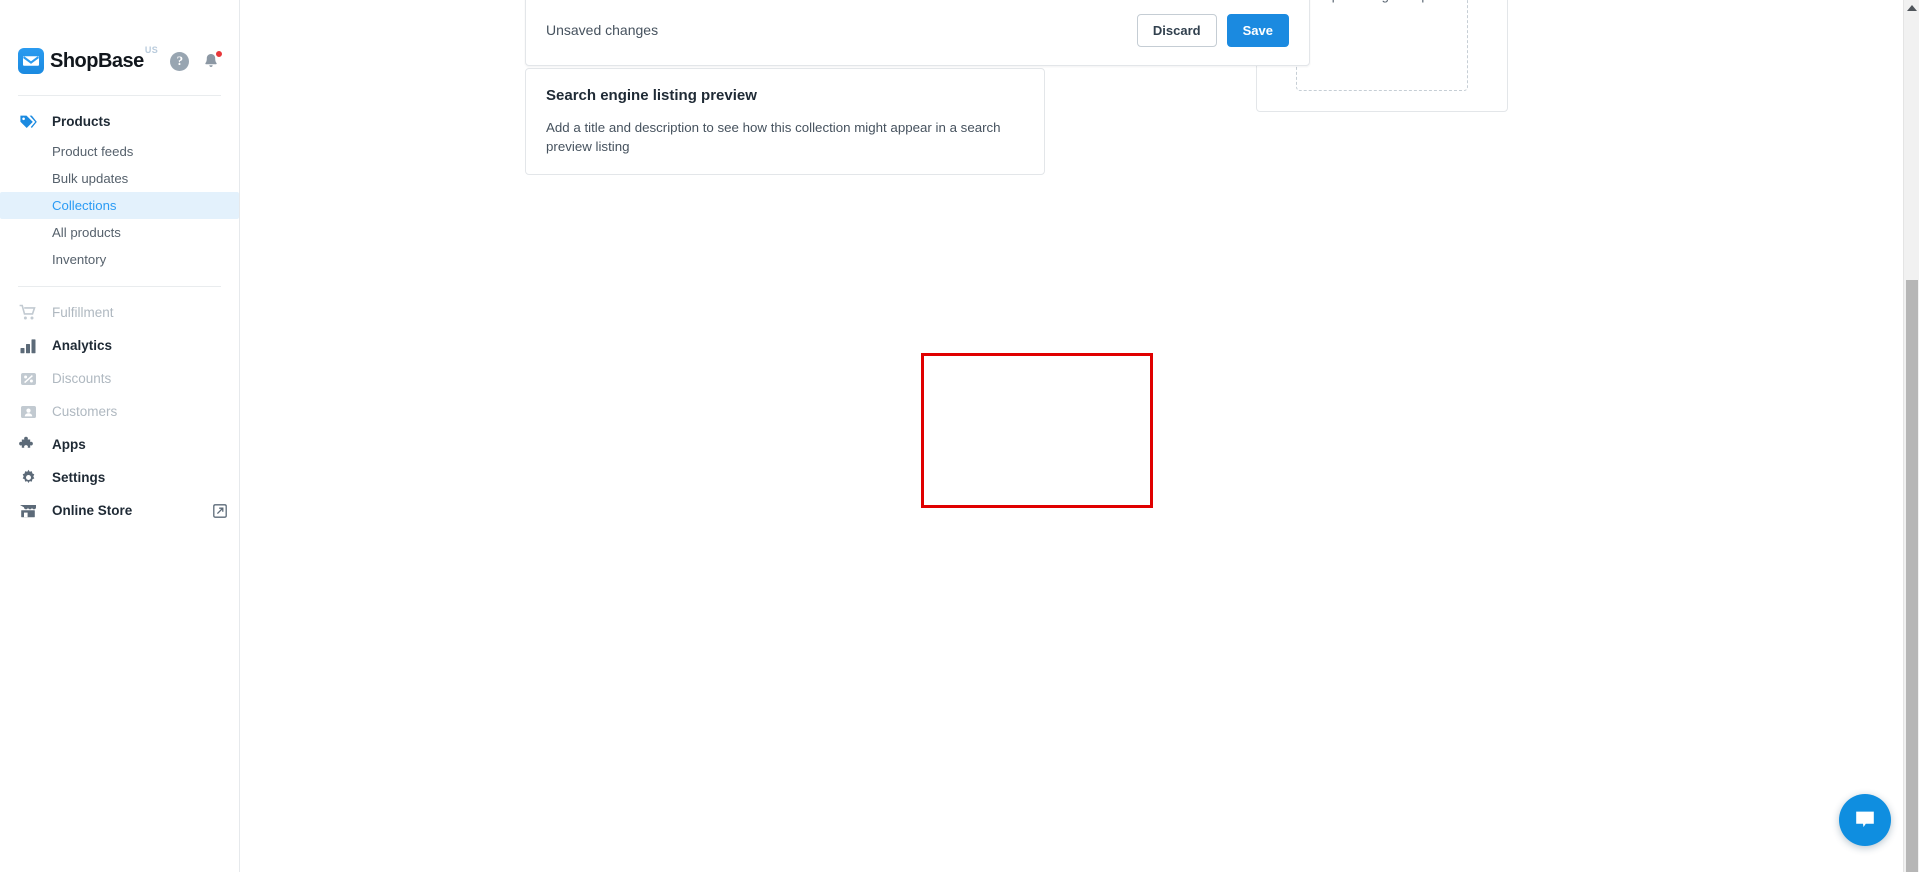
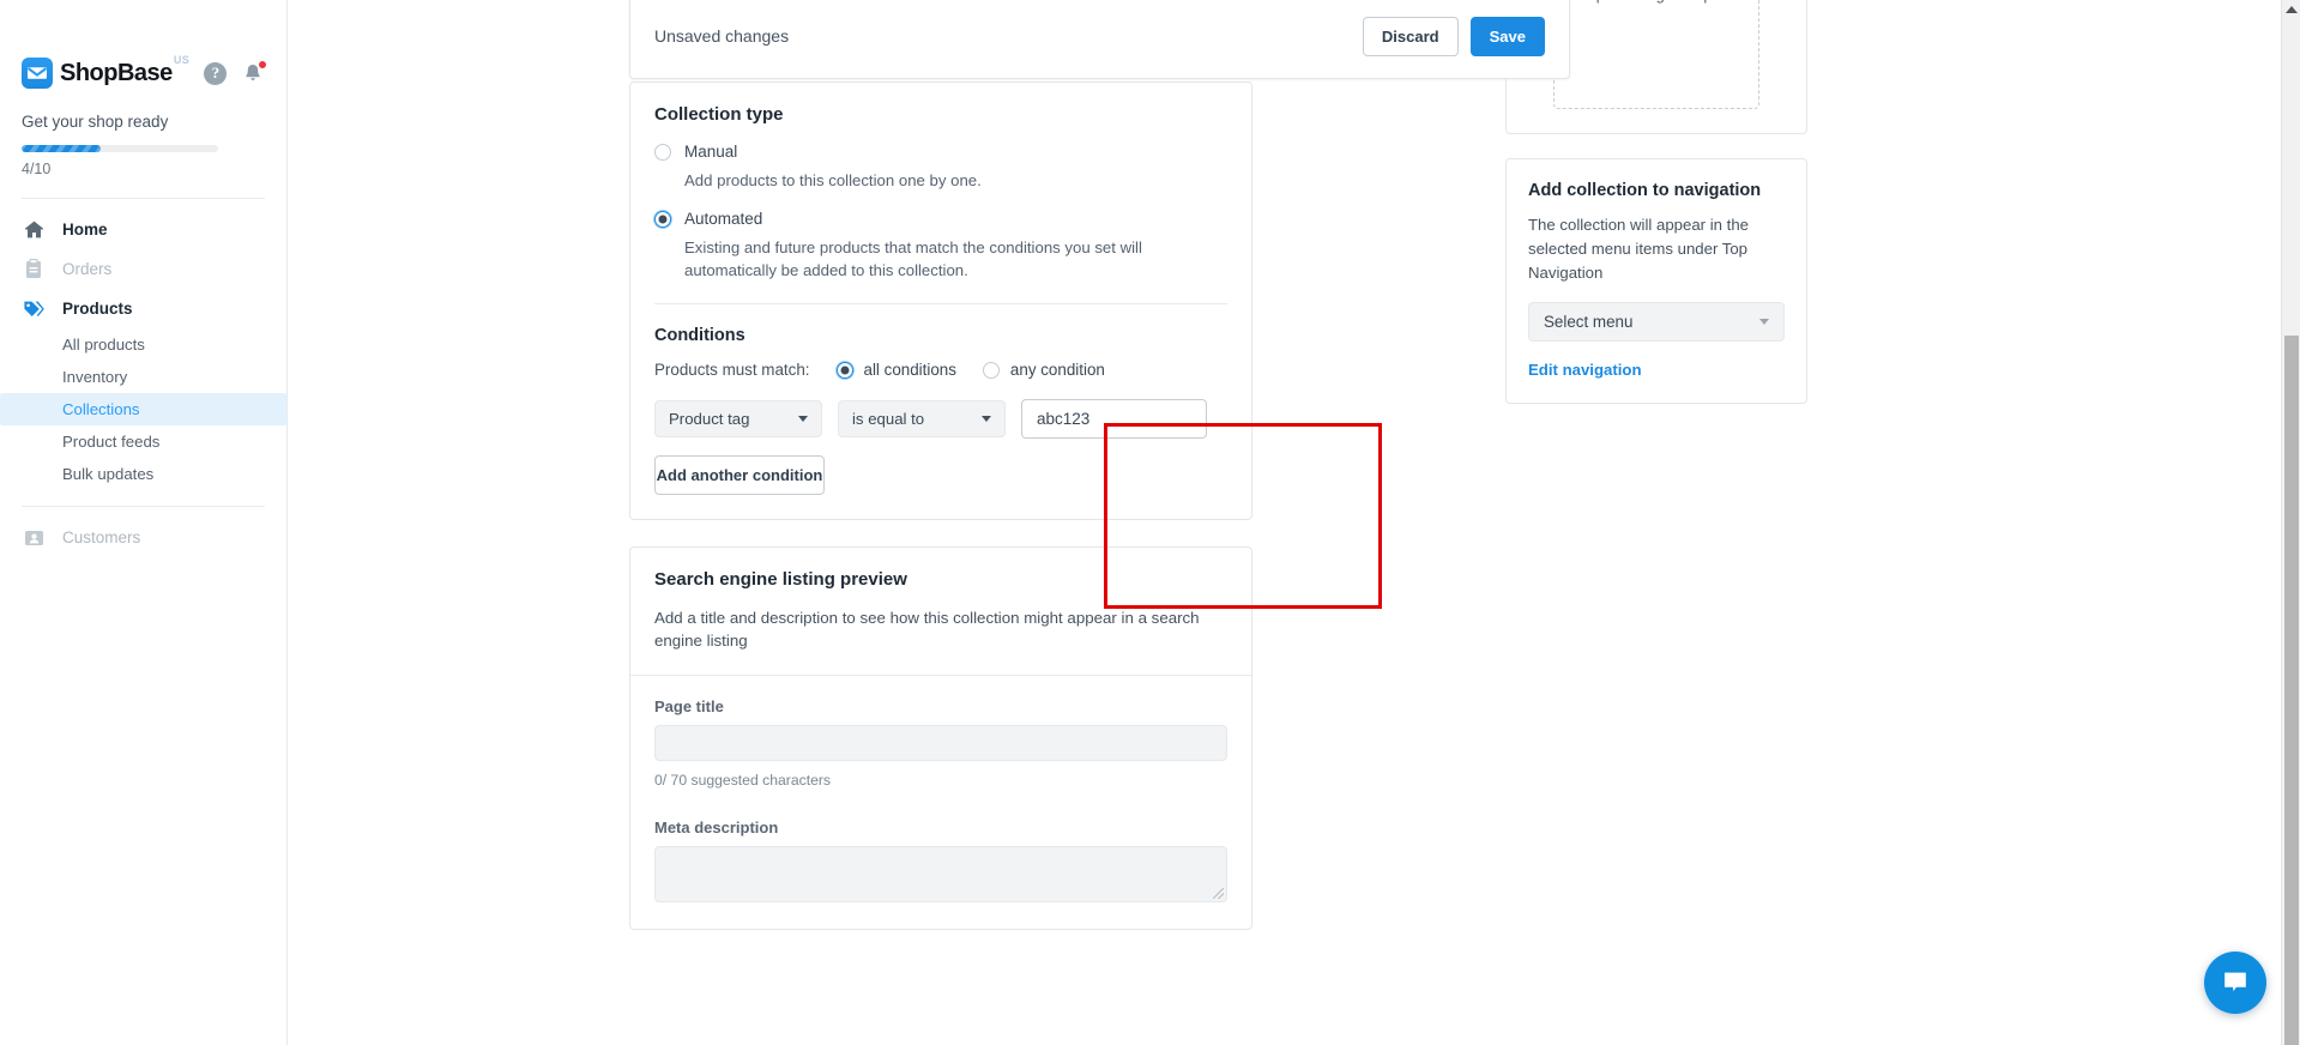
  ShopBase
  US
  ?
+ Get your shop ready
+ 4/10
+ Home
+ Orders
  Products
- Product feeds
+ All products
- Bulk updates
+ Inventory
  Collections
- All products
+ Product feeds
- Inventory
+ Bulk updates
- Fulfillment
- Analytics
- Discounts
  Customers
- Apps
- Settings
- Online Store
  Unsaved changes
  Discard
  Save
+ Collection type
+ Manual
+ Add products to this collection one by one.
+ Automated
+ Existing and future products that match the conditions you set will automatically be added to this collection.
+ Conditions
+ Products must match:
+ all conditions
+ any condition
+ Product tag
+ is equal to
+ abc123
+ Add another condition
  Search engine listing preview
- Add a title and description to see how this collection might appear in a search preview listing
+ Add a title and description to see how this collection might appear in a search engine listing
+ Page title
+ 0/ 70 suggested characters
+ Meta description
+ Add collection to navigation
+ The collection will appear in the selected menu items under Top Navigation
+ Select menu
+ Edit navigation
